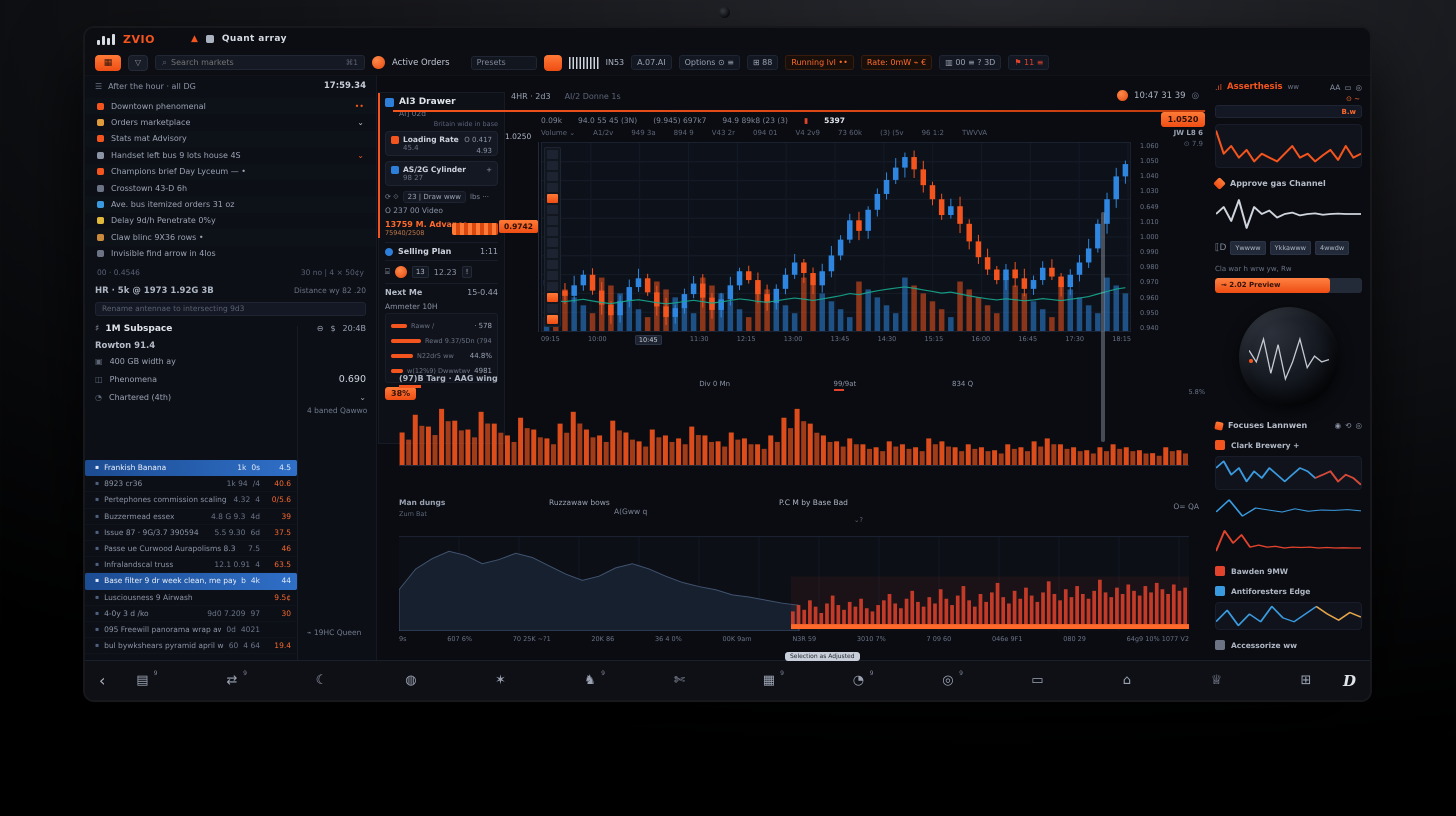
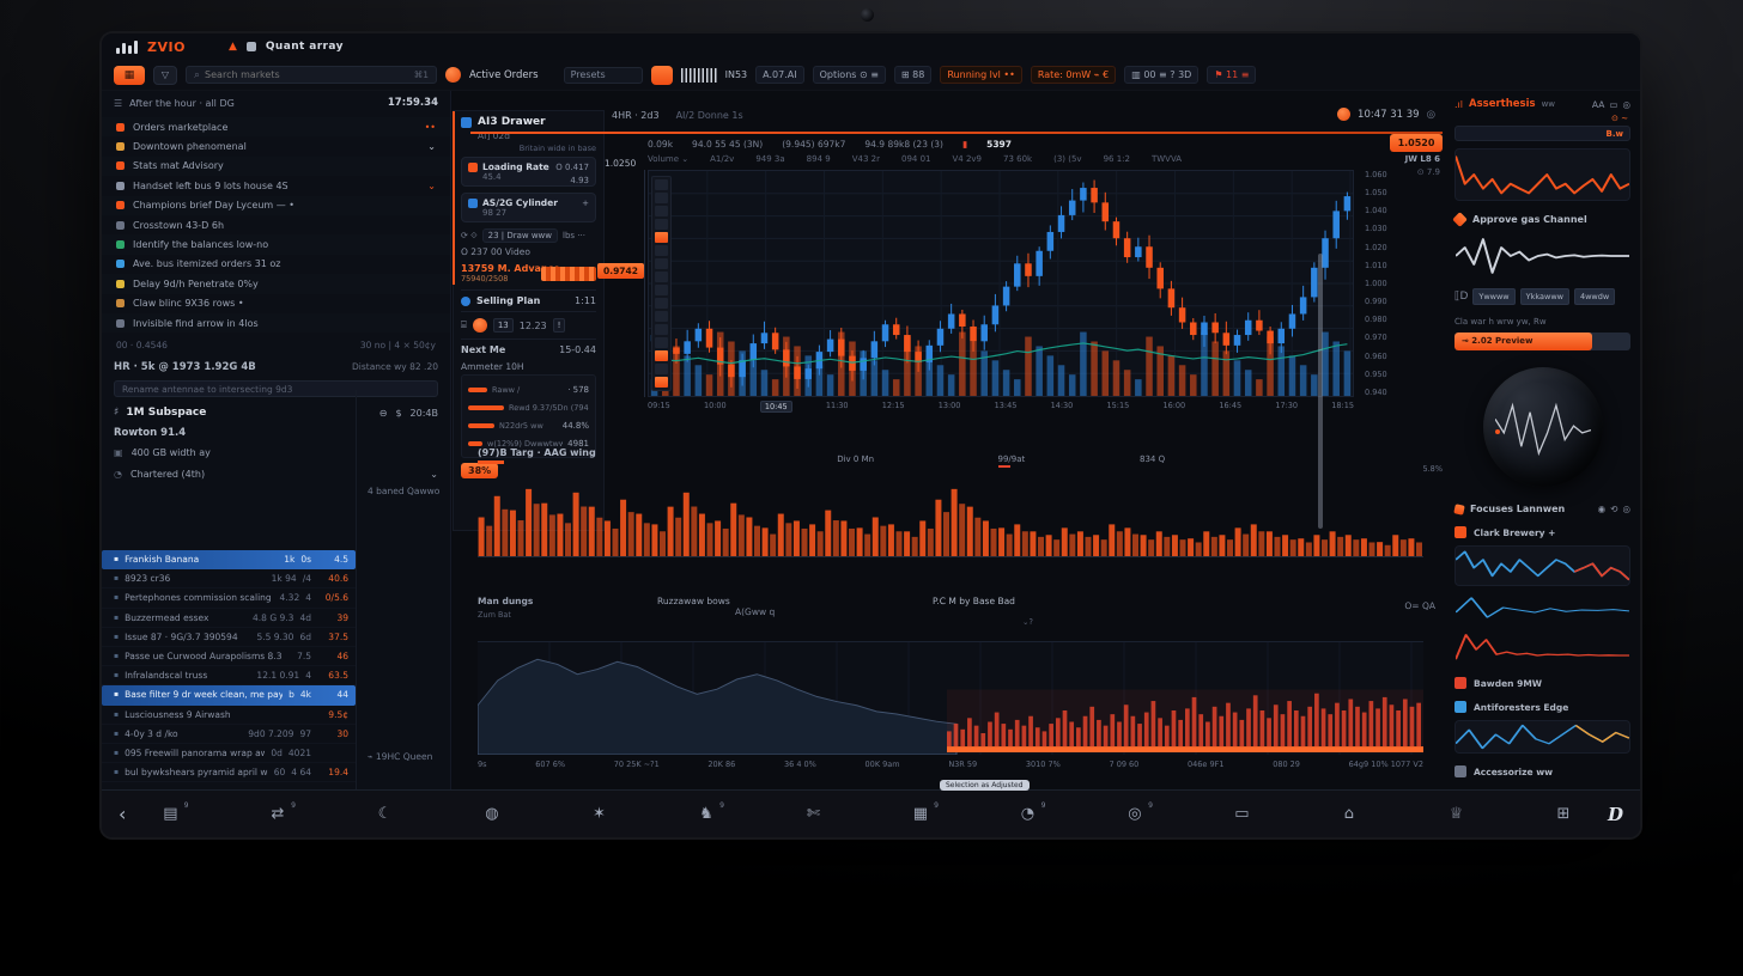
  ZVIO
  ▲
  Quant array
  ▦
  ▽
  ⌕
  Search markets
  ⌘1
  Active Orders
  Presets
  IN53
  A.07.AI
  Options ⊙ ≡
  ⊞ 88
  Running lvl ••
  Rate: 0mW ⌁ €
  ▥ 00 ≡ ? 3D
  ⚑ 11 ≡
  ☰
  After the hour · all DG
  17:59.34
- Downtown phenomenal
+ Orders marketplace
  ••
- Orders marketplace
+ Downtown phenomenal
  ⌄
  Stats mat Advisory
  Handset left bus 9 lots house 4S
  ⌄
  Champions brief Day Lyceum — •
  Crosstown 43-D 6h
+ Identify the balances low-no
  Ave. bus itemized orders 31 oz
  Delay 9d/h Penetrate 0%y
  Claw blinc 9X36 rows •
  Invisible find arrow in 4los
  00 · 0.4546
  30 no | 4 × 50¢y
- HR · 5k @ 1973 1.92G 3B
+ HR · 5k @ 1973 1.92G 4B
  Distance wy 82 .20
  Rename antennae to intersecting 9d3
  ♯
  1M Subspace
  ⊖
  $
  20:4B
  Rowton 91.4
  ▣
  400 GB width ay
- ◫
- Phenomena
- 0.690
  ◔
  Chartered (4th)
  ⌄
  Frankish Banana
  1k
  0s
  4.5
  8923 cr36
  1k 94
  /4
  40.6
  Pertephones commission scaling
  4.32
  4
  0/5.6
  Buzzermead essex
  4.8 G 9.3
  4d
  39
  Issue 87 · 9G/3.7 390594
  5.5 9.30
  6d
  37.5
  Passe ue Curwood Aurapolisms 8.3
  7.5
  46
  Infralandscal truss
  12.1 0.91
  4
  63.5
  Base filter 9 dr week clean, me pay
  b
  4k
  44
  Lusciousness 9 Airwash
  9.5¢
  4-0y 3 d /ko
  9d0 7.209
  97
  30
  095 Freewill panorama wrap aw
  0d
  4021
  bul bywkshears pyramid april w
  60
  4 64
  19.4
  4 baned Qawwo
  ⌁ 19HC Queen
  AI3 Drawer
  AI] 02d
  Britain wide in base
  Loading Rate
  45.4
  O 0.417
  4.93
  AS/2G Cylinder
  98 27
  +
  ⟳ ⟐
  23 | Draw www
  lbs ···
  O 237 00 Video
  13759 M. Adva
  75940/2508
  Selling Plan
  1:11
  ⌸
  13
  12.23
  !
  Next Me
  15-0.44
  Ammeter 10H
  Raww /
  · 578
  N22dr5 ww
  44.8%
  w(12%9) Dwwwtww
  4981
  38%
  4HR · 2d3
  AI/2 Donne 1s
  10:47 31 39
  ◎
  0.09k
  94.0 55 45 (3N)
  (9.945) 697k7
  94.9 89k8 (23 (3)
  ▮
  5397
  Volume ⌄
  A1/2v
  949 3a
  894 9
  V43 2r
  094 01
  V4 2v9
  73 60k
  (3) (5v
  96 1:2
  TWVVA
  1.0520
  JW L8 6
  ⊙ 7.9
  1.0250
  0.9742
  1.060
  1.050
  1.040
  1.030
- 0.649
+ 1.020
  1.010
  1.000
  0.990
  0.980
  0.970
  0.960
  0.950
  0.940
  09:15
  10:00
  10:45
  11:30
  12:15
  13:00
  13:45
  14:30
  15:15
  16:00
  16:45
  17:30
  18:15
  (97)B Targ · AAG wing
  5.8%
  Div 0 Mn
  99/9at
  834 Q
  Man dungs
  Zum Bat
  Ruzzawaw bows
  A(Gww q
  P.C M by Base Bad
  ⌄?
  O= QA
  9s
  607 6%
  70 25K ~?1
  20K 86
  36 4 0%
  00K 9am
  N3R 59
  3010 7%
  7 09 60
  046e 9F1
  080 29
  64g9 10% 1077 V2
  .ıl
  Asserthesis
  ww
  AA
  ▭
  ◎
  ⊙ ~
  B.w
  Approve gas Channel
  ⟦D
  Ywwww
  Ykkawww
  4wwdw
  Cla war h wrw yw, Rw
  ⊸ 2.02 Preview
  Focuses Lannwen
  ◉
  ⟲
  ◎
  Clark Brewery +
  Bawden 9MW
  Antiforesters Edge
  Accessorize ww
  ‹
  ▤
  ⇄
  ☾
  ◍
  ✶
  ♞
  ✄
  ▦
  ◔
  ◎
  ▭
  ⌂
  ♕
  ⊞
  Ⅾ
